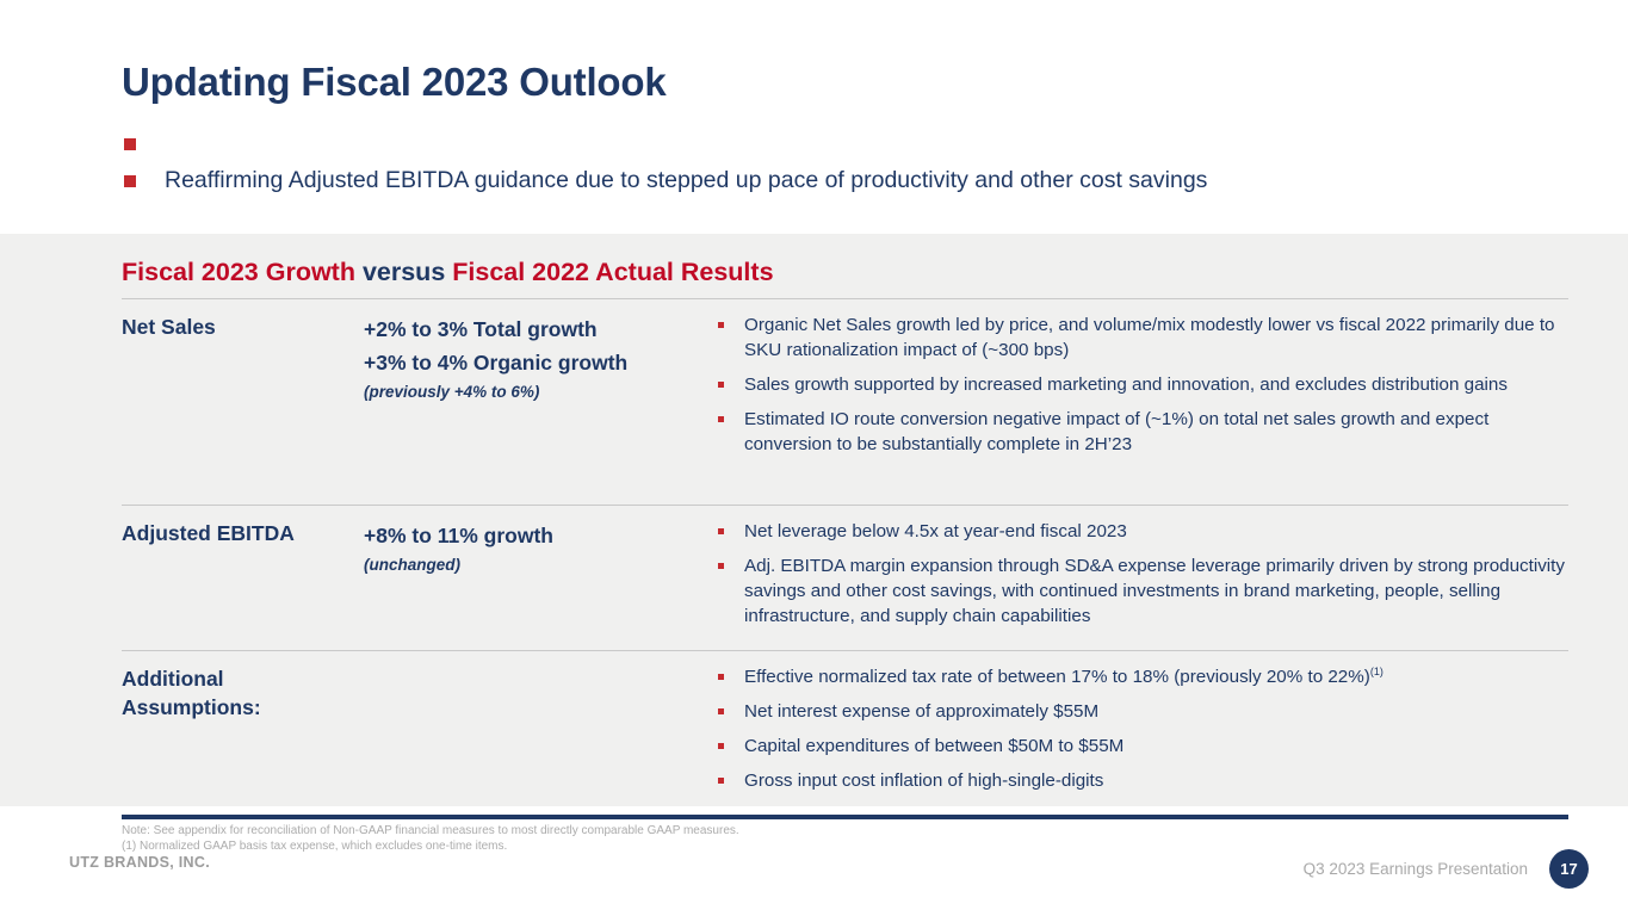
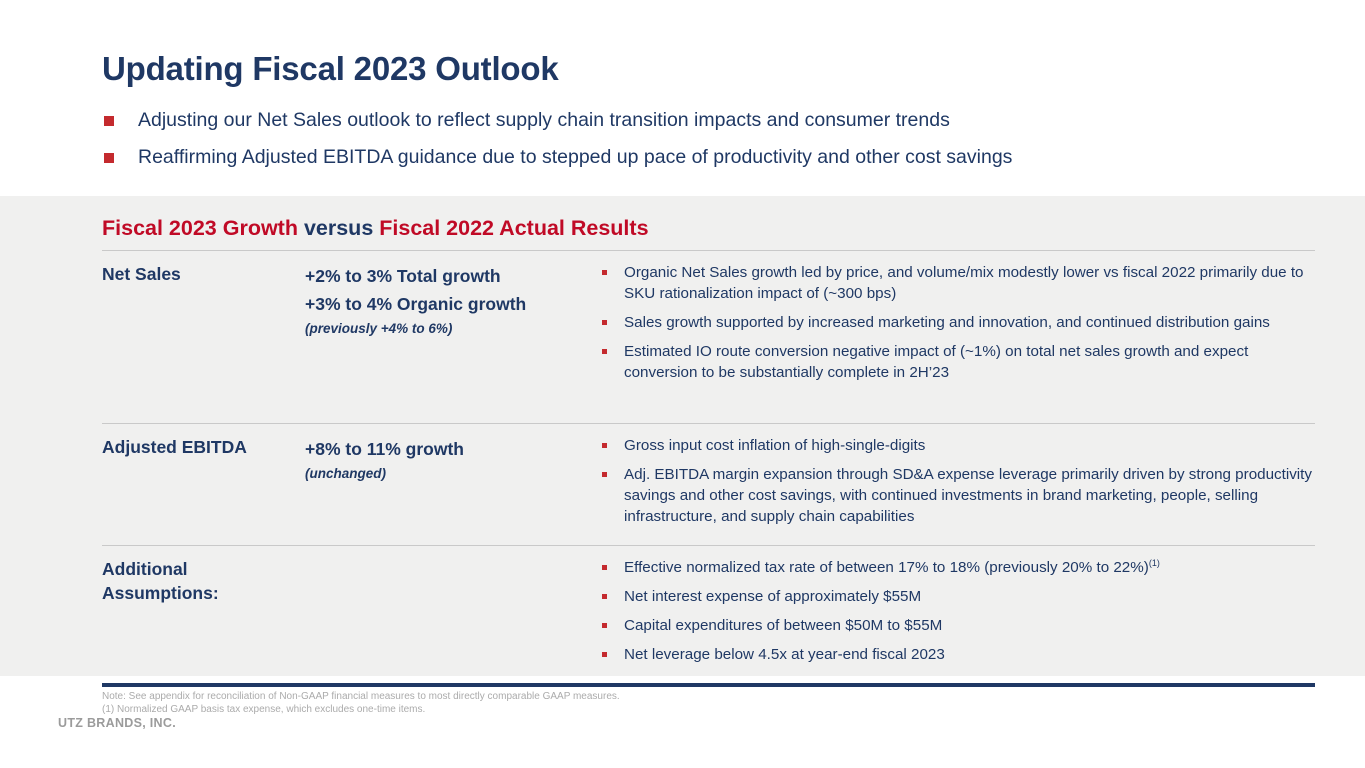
  Updating Fiscal 2023 Outlook
+ Adjusting our Net Sales outlook to reflect supply chain transition impacts and consumer trends
  Reaffirming Adjusted EBITDA guidance due to stepped up pace of productivity and other cost savings
  Fiscal 2023 Growth versus Fiscal 2022 Actual Results
  Net Sales
  +2% to 3% Total growth
  +3% to 4% Organic growth
  (previously +4% to 6%)
  Organic Net Sales growth led by price, and volume/mix modestly lower vs fiscal 2022 primarily due to SKU rationalization impact of (~300 bps)
- Sales growth supported by increased marketing and innovation, and excludes distribution gains
+ Sales growth supported by increased marketing and innovation, and continued distribution gains
  Estimated IO route conversion negative impact of (~1%) on total net sales growth and expect conversion to be substantially complete in 2H’23
  Adjusted EBITDA
  +8% to 11% growth
  (unchanged)
- Net leverage below 4.5x at year-end fiscal 2023
+ Gross input cost inflation of high-single-digits
  Adj. EBITDA margin expansion through SD&A expense leverage primarily driven by strong productivity savings and other cost savings, with continued investments in brand marketing, people, selling infrastructure, and supply chain capabilities
  Additional Assumptions:
  Effective normalized tax rate of between 17% to 18% (previously 20% to 22%)(1)
  Net interest expense of approximately $55M
  Capital expenditures of between $50M to $55M
- Gross input cost inflation of high-single-digits
+ Net leverage below 4.5x at year-end fiscal 2023
  Note: See appendix for reconciliation of Non-GAAP financial measures to most directly comparable GAAP measures.
  (1) Normalized GAAP basis tax expense, which excludes one-time items.
  UTZ BRANDS, INC.
- Q3 2023 Earnings Presentation
- 17
